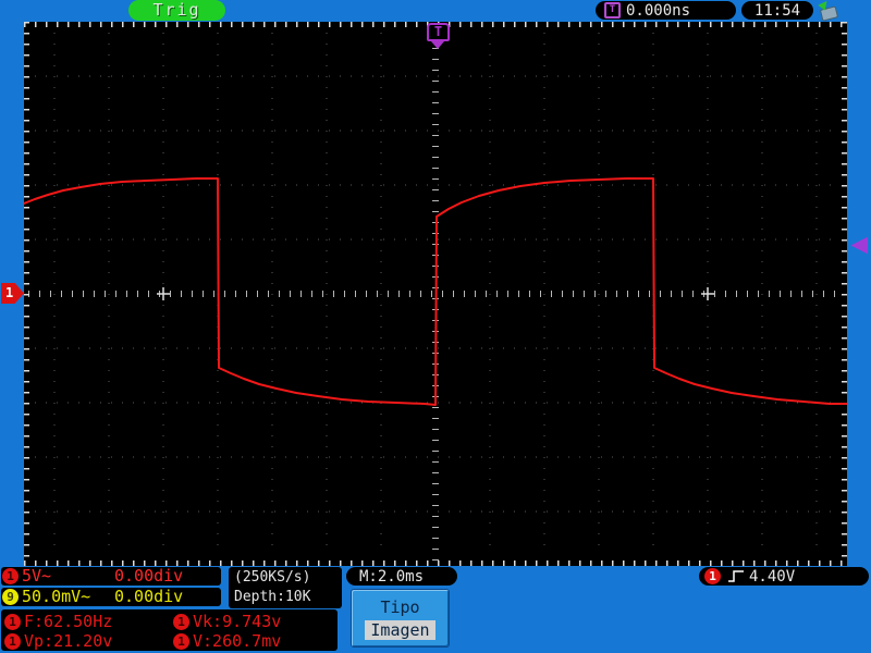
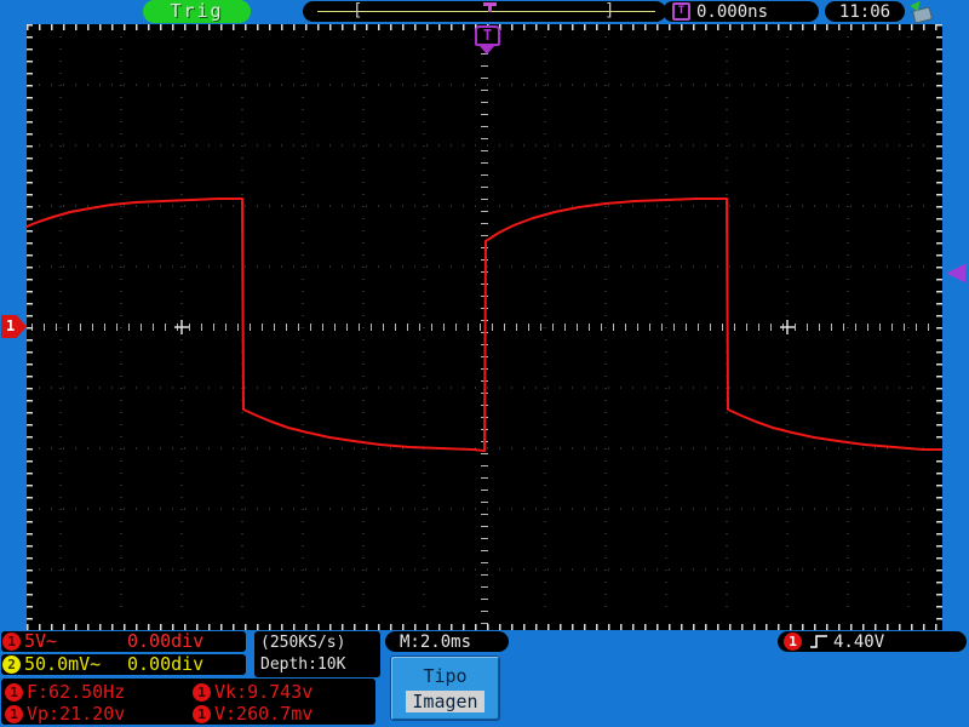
  Trig
+ [
+ ]
  T
  0.000ns
- 11:54
+ 11:06
  T
  1
  1
  5V~
  0.00div
- 9
+ 2
  50.0mV~
  0.00div
  (250KS/s)
  Depth:10K
  M:2.0ms
  1
  4.40V
  1
  F:62.50Hz
  1
  Vk:9.743v
  1
  Vp:21.20v
  1
  V:260.7mv
  Tipo
  Imagen
